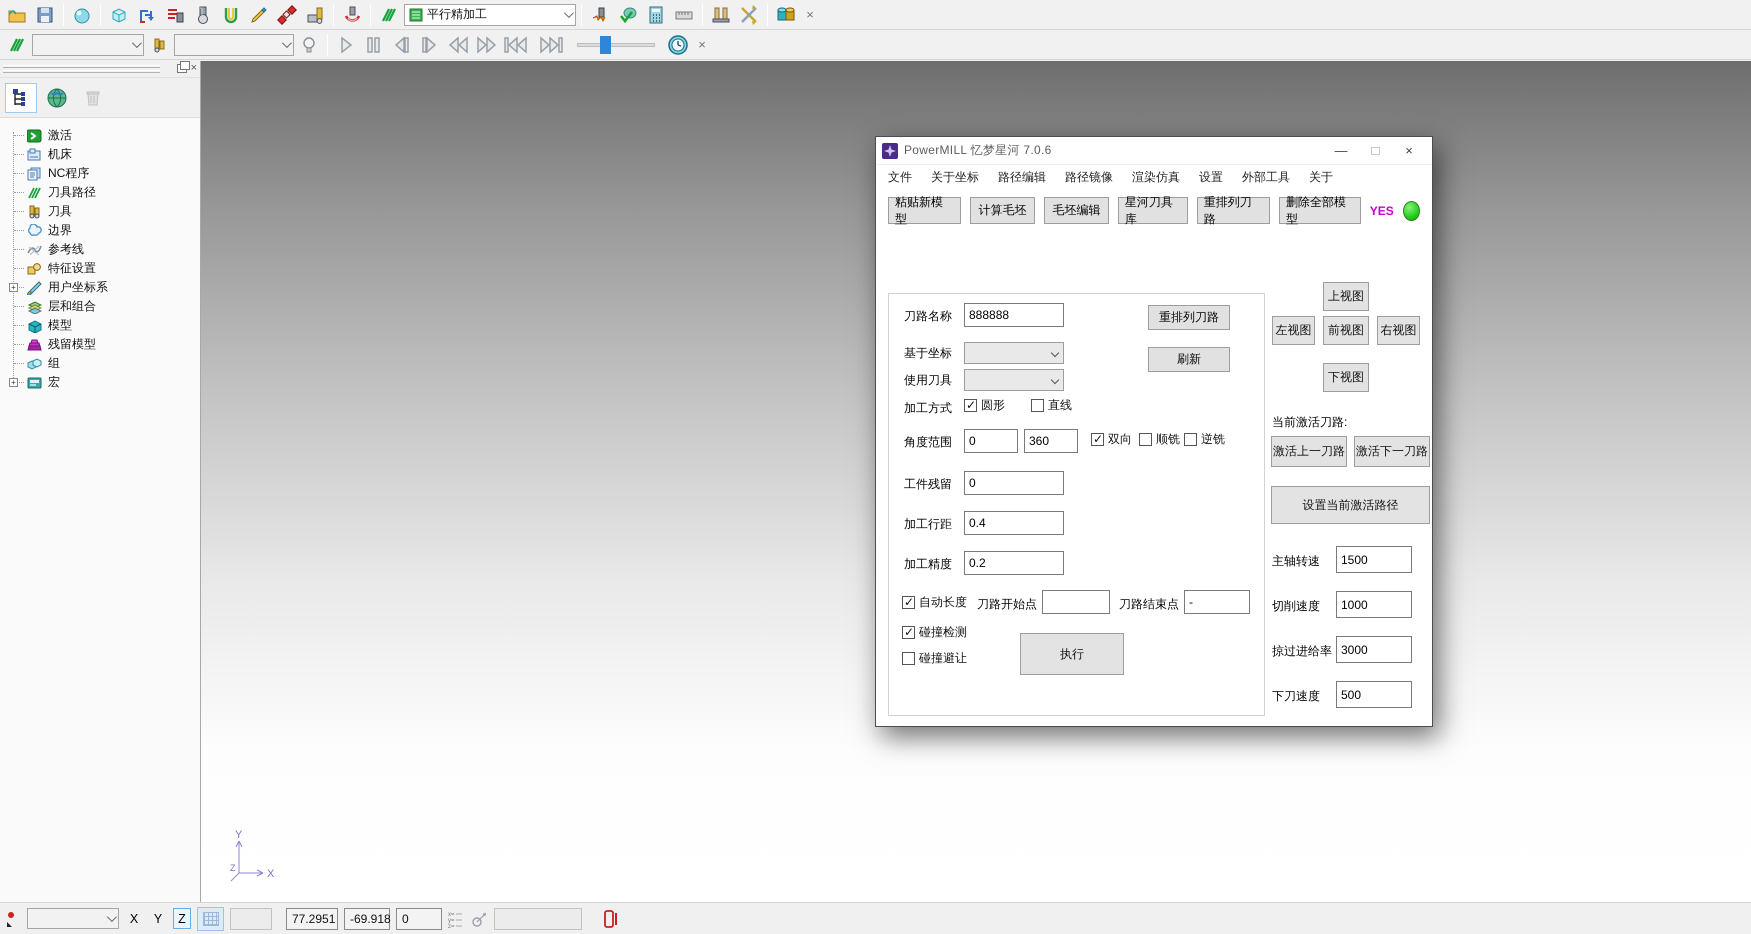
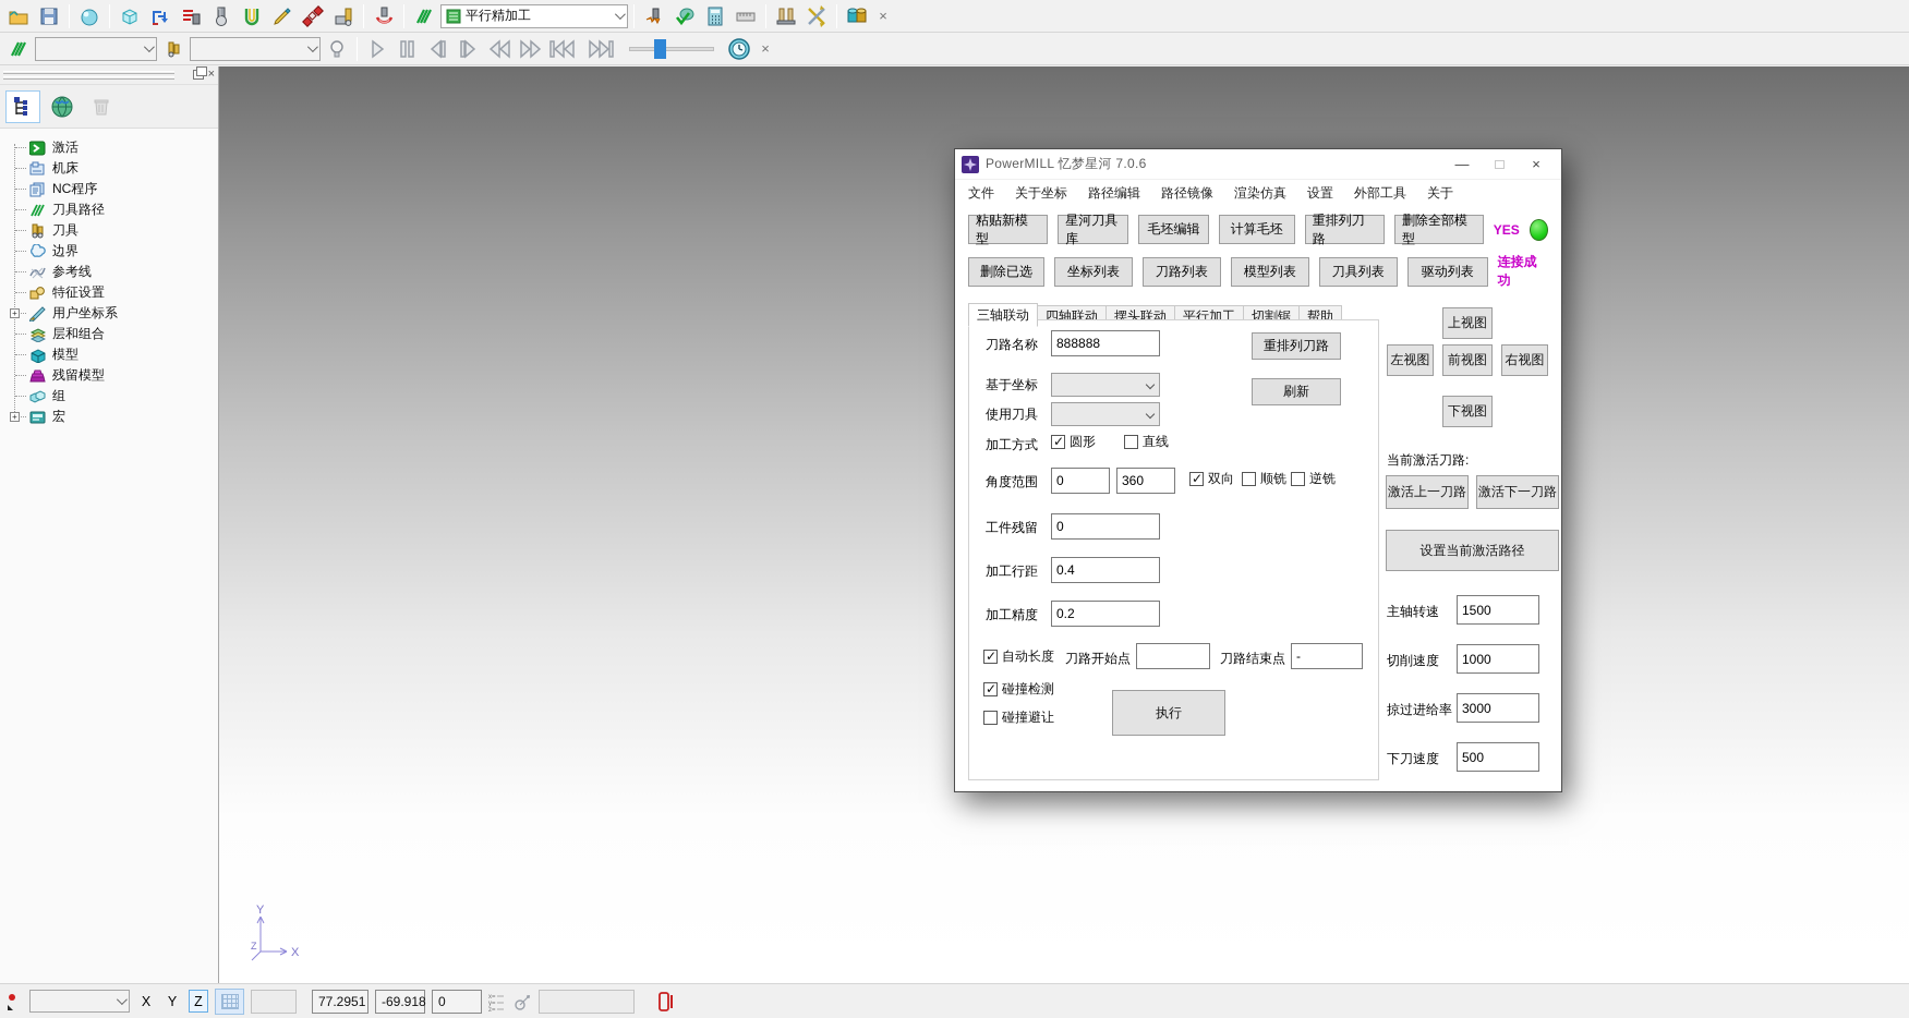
  平行精加工
  ×
  ×
  ×
  激活
  机床
  NC程序
  刀具路径
  刀具
  边界
  参考线
  特征设置
  +
  用户坐标系
  层和组合
  模型
  残留模型
  组
  +
  宏
  Y
  X
  Z
  PowerMILL 忆梦星河 7.0.6
  —
  ×
  文件
  关于坐标
  路径编辑
  路径镜像
  渲染仿真
  设置
  外部工具
  关于
  粘贴新模型
- 计算毛坯
+ 星河刀具库
  毛坯编辑
- 星河刀具库
+ 计算毛坯
  重排列刀路
  删除全部模型
  YES
+ 删除已选
+ 坐标列表
+ 刀路列表
+ 模型列表
+ 刀具列表
+ 驱动列表
+ 连接成功
+ 三轴联动
+ 四轴联动
+ 摆头联动
+ 平行加工
+ 切割锯
+ 帮助
  刀路名称
  888888
  重排列刀路
  基于坐标
  刷新
  使用刀具
  加工方式
  圆形
  直线
  角度范围
  0
  360
  双向
  顺铣
  逆铣
  工件残留
  0
  加工行距
  0.4
  加工精度
  0.2
  自动长度
  刀路开始点
  刀路结束点
  -
  碰撞检测
  碰撞避让
  执行
  上视图
  左视图
  前视图
  右视图
  下视图
  当前激活刀路:
  激活上一刀路
  激活下一刀路
  设置当前激活路径
  主轴转速
  1500
  切削速度
  1000
  掠过进给率
  3000
  下刀速度
  500
  X
  Y
  Z
  77.2951
  -69.918
  0
